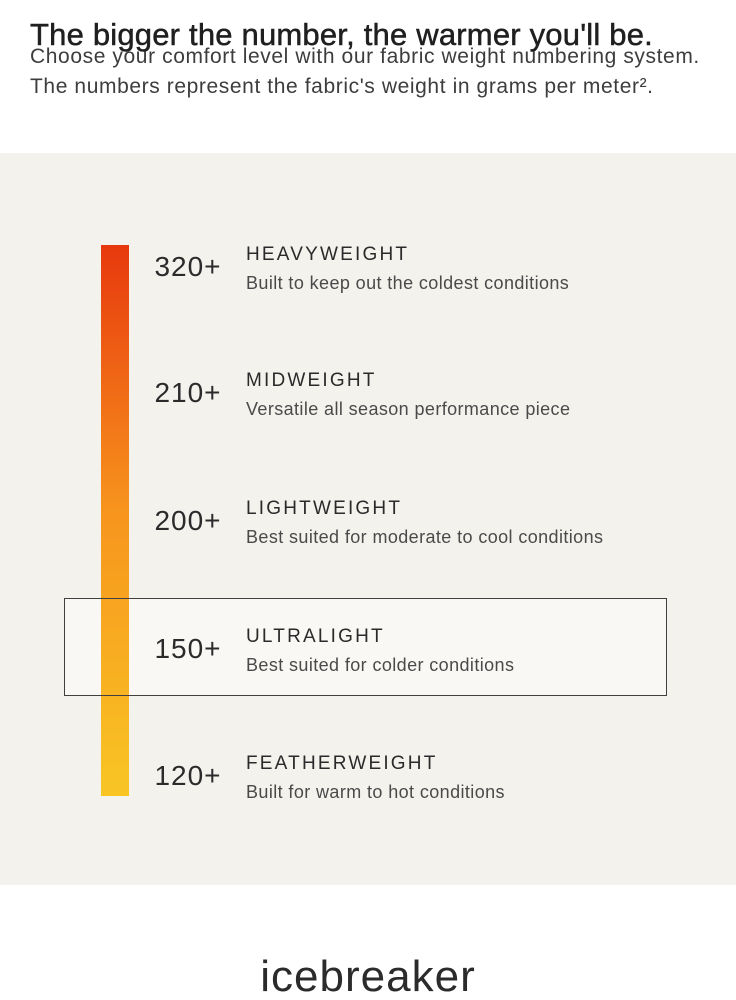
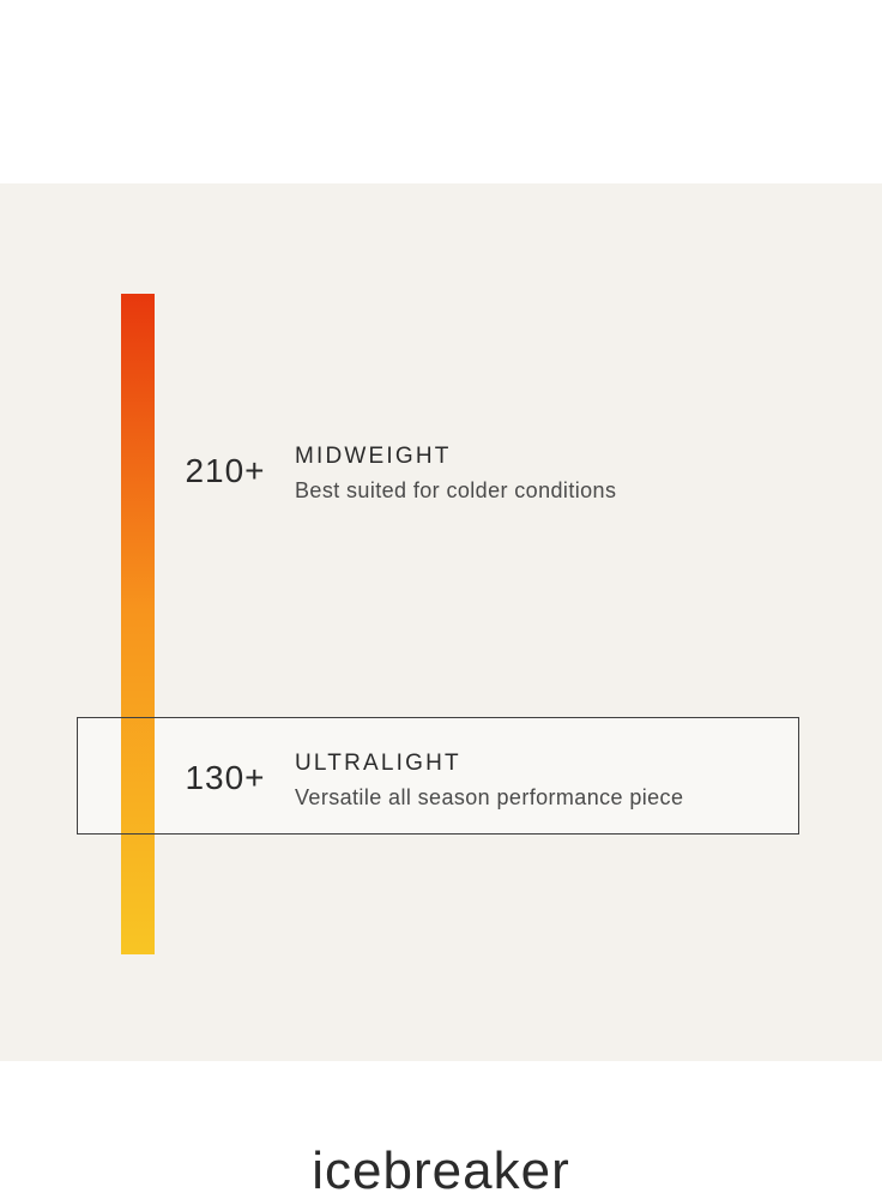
- The bigger the number, the warmer you'll be.
- Choose your comfort level with our fabric weight numbering system.
- The numbers represent the fabric's weight in grams per meter².
- 320+
- HEAVYWEIGHT
- Built to keep out the coldest conditions
  210+
  MIDWEIGHT
- Versatile all season performance piece
+ Best suited for colder conditions
- 200+
- LIGHTWEIGHT
- Best suited for moderate to cool conditions
- 150+
+ 130+
  ULTRALIGHT
- Best suited for colder conditions
+ Versatile all season performance piece
- 120+
- FEATHERWEIGHT
- Built for warm to hot conditions
  icebreaker
